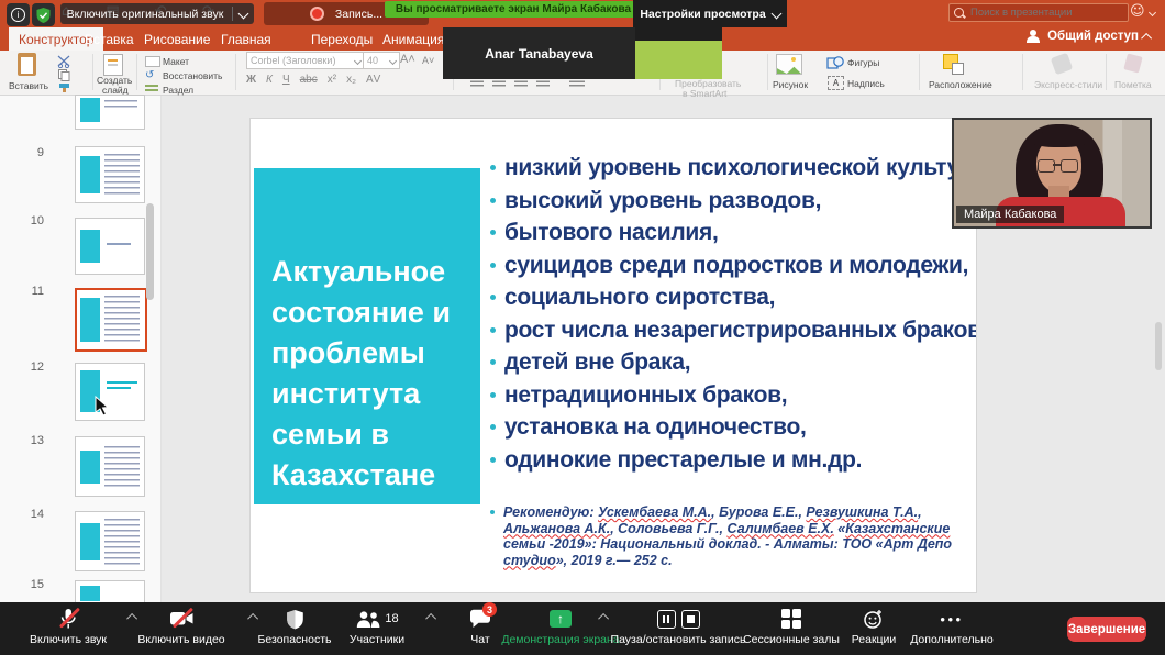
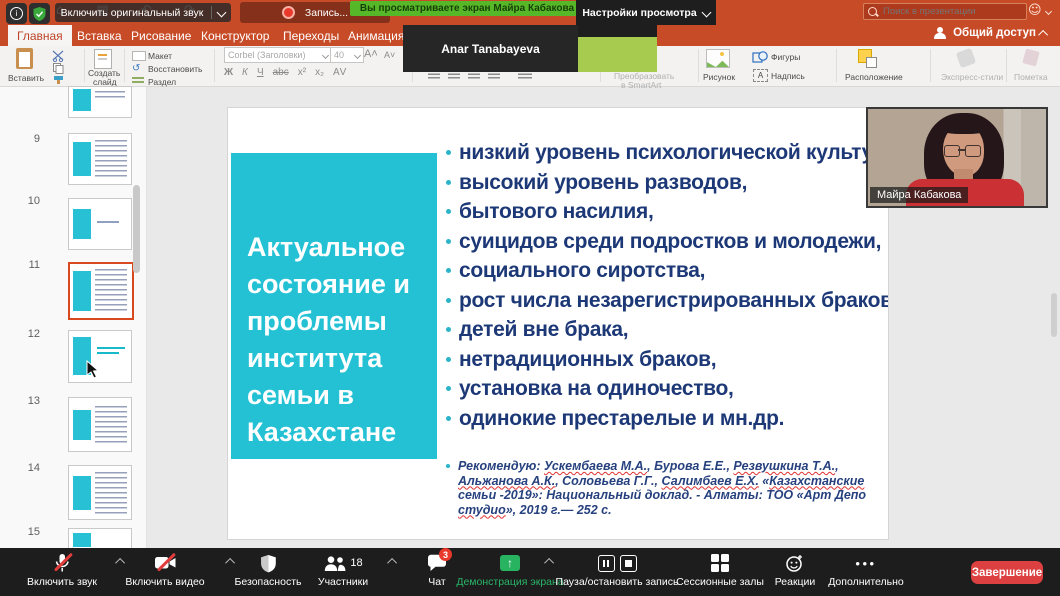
  ⌂ ▤ ↶ ↷
  i
  Включить оригинальный звук
  Запись...
  Поиск в презентации
  ☺
- Конструктор
+ Главная
  Вставка
  Рисование
- Главная
+ Конструктор
  Переходы
  Анимация
  Общий доступ
  Вставить
  Создать
  слайд
  Макет
  ↺
  Восстановить
  Раздел
  Corbel (Заголовки)
  40
  А˄
  А˅
  Ж
  К
  Ч
  abc
  x²
  x₂
  АV
  Преобразовать
  в SmartArt
  Рисунок
  Фигуры
  А
  Надпись
  Расположение
  Экспресс-стили
  Пометка
  Вы просматриваете экран Майра Кабакова
  Настройки просмотра
  Anar Tanabayeva
  9
  10
  11
  12
  13
  14
  15
  Актуальное состояние и проблемы института семьи в Казахстане
  низкий уровень психологической культ
  высокий уровень разводов,
  бытового насилия,
  суицидов среди подростков и молодежи,
  социального сиротства,
  рост числа незарегистрированных браков
  детей вне брака,
  нетрадиционных браков,
  установка на одиночество,
  одинокие престарелые и мн.др.
  Рекомендую: Ускембаева М.А., Бурова Е.Е., Резвушкина Т.А., Альжанова А.К., Соловьева Г.Г., Салимбаев Е.Х. «Казахстанские семьи -2019»: Национальный доклад. - Алматы: ТОО «Арт Депо студио», 2019 г.— 252 с.
  Майра Кабакова
  Включить звук
  Включить видео
  Безопасность
  18
  Участники
  3
  Чат
  ↑
  Демонстрация экрана
  Пауза/остановить запись
  Сессионные залы
  Реакции
  •••
  Дополнительно
  Завершение
